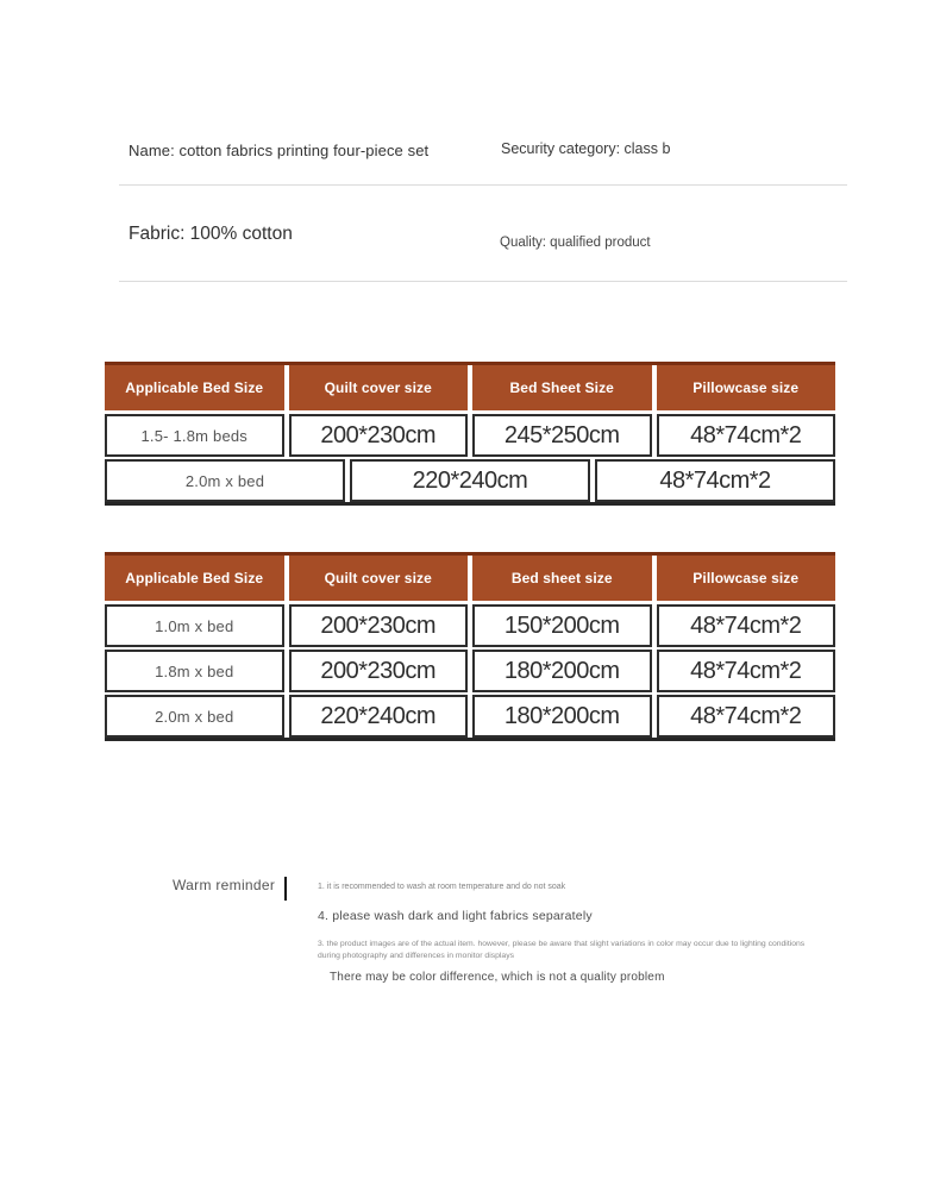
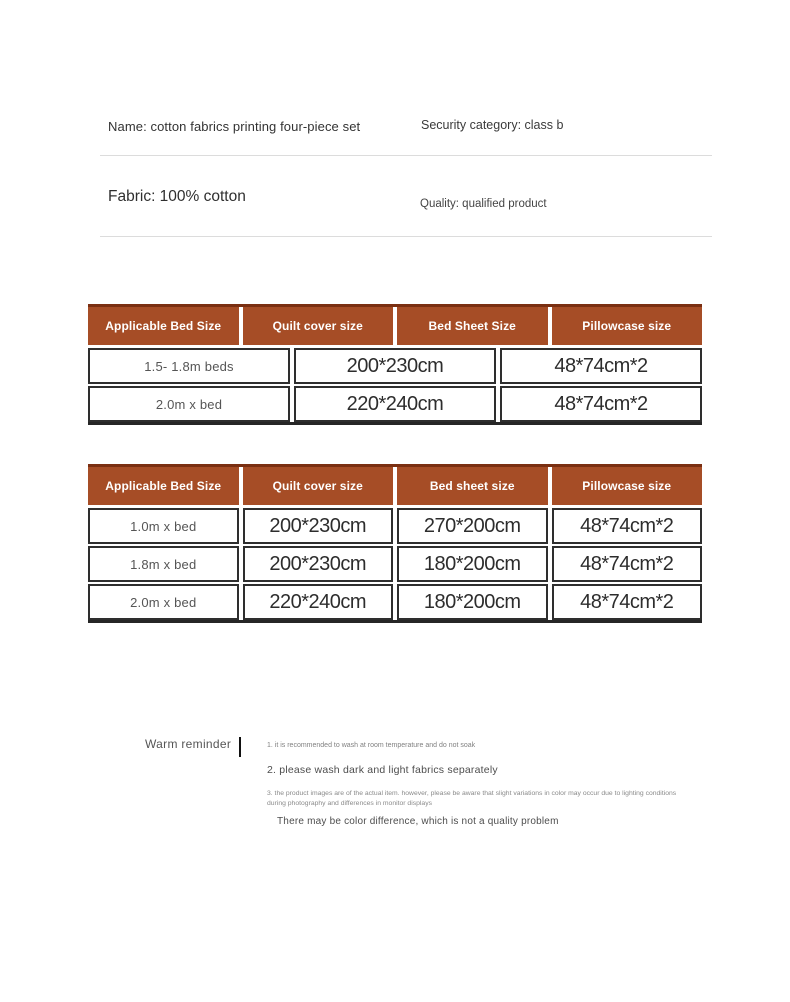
  Name: cotton fabrics printing four-piece set
  Security category: class b
  Fabric: 100% cotton
  Quality: qualified product
  Applicable Bed Size
  Quilt cover size
  Bed Sheet Size
  Pillowcase size
  1.5- 1.8m beds
  200*230cm
- 245*250cm
  48*74cm*2
  2.0m x bed
  220*240cm
  48*74cm*2
  Applicable Bed Size
  Quilt cover size
  Bed sheet size
  Pillowcase size
  1.0m x bed
  200*230cm
- 150*200cm
+ 270*200cm
  48*74cm*2
  1.8m x bed
  200*230cm
  180*200cm
  48*74cm*2
  2.0m x bed
  220*240cm
  180*200cm
  48*74cm*2
  Warm reminder
- 4. please wash dark and light fabrics separately
+ 2. please wash dark and light fabrics separately
  There may be color difference, which is not a quality problem
